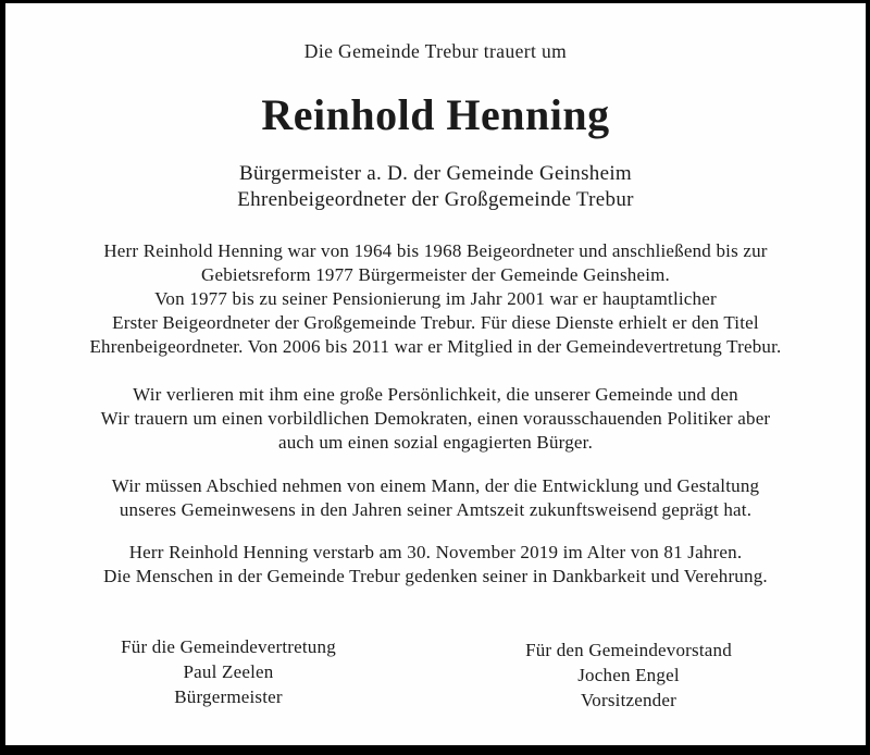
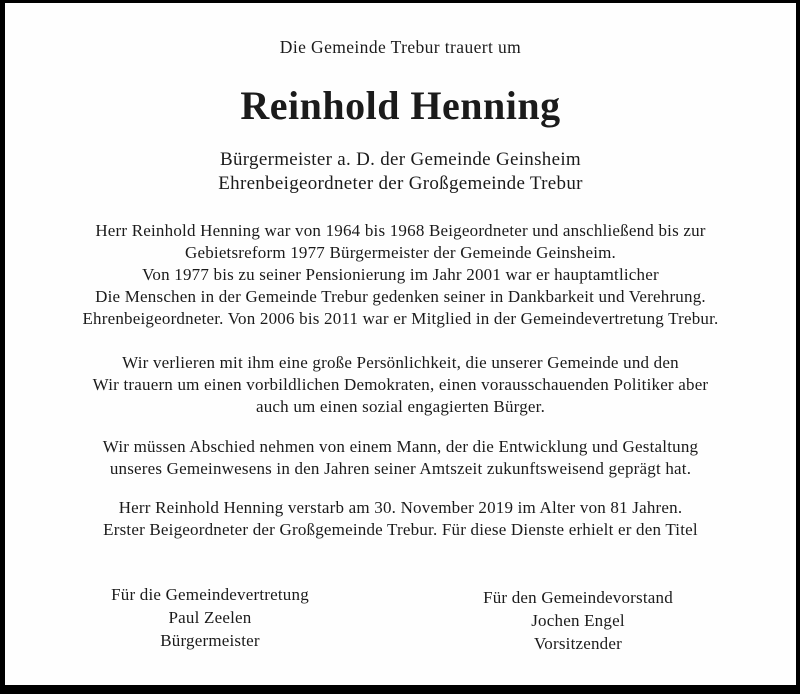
  Die Gemeinde Trebur trauert um
  Reinhold Henning
  Bürgermeister a. D. der Gemeinde Geinsheim
  Ehrenbeigeordneter der Großgemeinde Trebur
  Herr Reinhold Henning war von 1964 bis 1968 Beigeordneter und anschließend bis zur
  Gebietsreform 1977 Bürgermeister der Gemeinde Geinsheim.
  Von 1977 bis zu seiner Pensionierung im Jahr 2001 war er hauptamtlicher
- Erster Beigeordneter der Großgemeinde Trebur. Für diese Dienste erhielt er den Titel
+ Die Menschen in der Gemeinde Trebur gedenken seiner in Dankbarkeit und Verehrung.
  Ehrenbeigeordneter. Von 2006 bis 2011 war er Mitglied in der Gemeindevertretung Trebur.
  Wir verlieren mit ihm eine große Persönlichkeit, die unserer Gemeinde und den
  Wir trauern um einen vorbildlichen Demokraten, einen vorausschauenden Politiker aber
  auch um einen sozial engagierten Bürger.
  Wir müssen Abschied nehmen von einem Mann, der die Entwicklung und Gestaltung
  unseres Gemeinwesens in den Jahren seiner Amtszeit zukunftsweisend geprägt hat.
  Herr Reinhold Henning verstarb am 30. November 2019 im Alter von 81 Jahren.
- Die Menschen in der Gemeinde Trebur gedenken seiner in Dankbarkeit und Verehrung.
+ Erster Beigeordneter der Großgemeinde Trebur. Für diese Dienste erhielt er den Titel
  Für die Gemeindevertretung
  Paul Zeelen
  Bürgermeister
  Für den Gemeindevorstand
  Jochen Engel
  Vorsitzender
